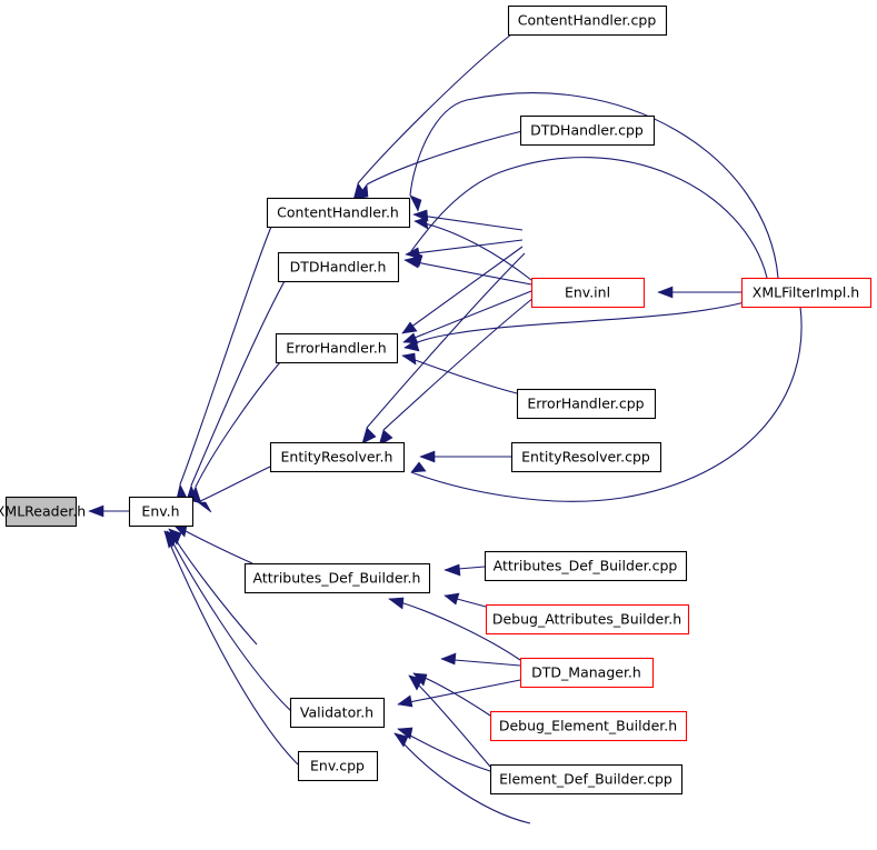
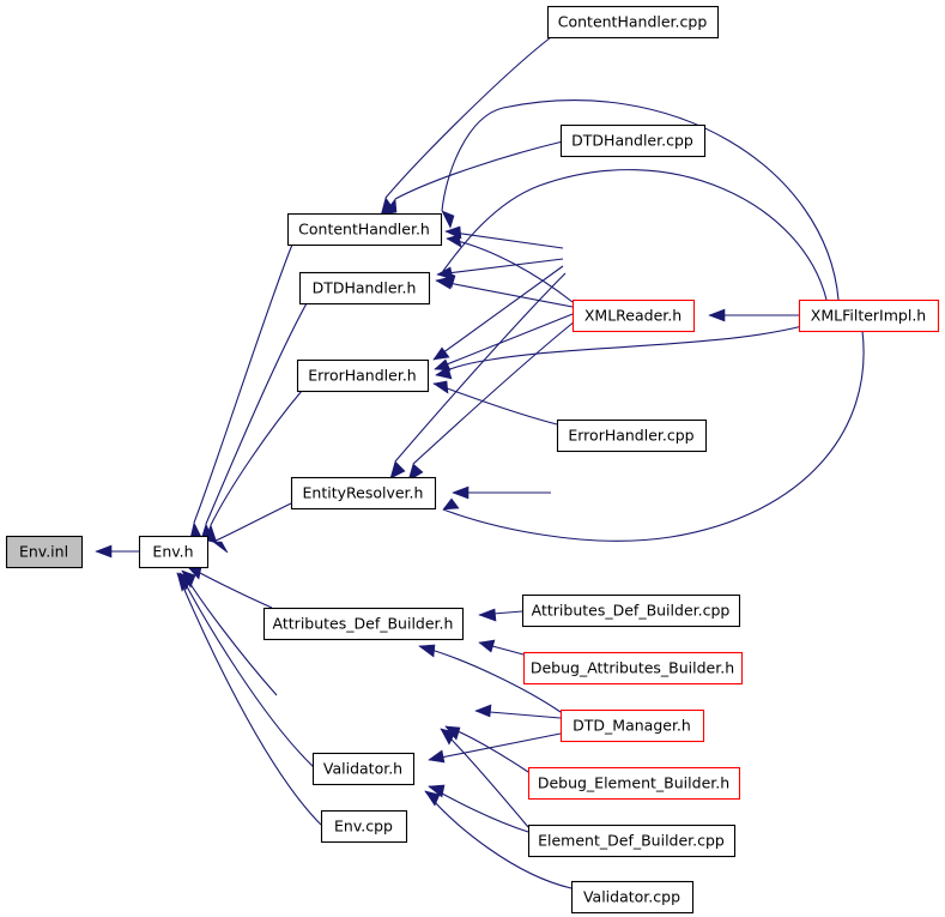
- XMLReader.h
+ Env.inl
  Env.h
  ContentHandler.h
  DTDHandler.h
  ErrorHandler.h
  EntityResolver.h
  Attributes_Def_Builder.h
  Validator.h
  Env.cpp
  ContentHandler.cpp
  DTDHandler.cpp
- Env.inl
+ XMLReader.h
  XMLFilterImpl.h
  ErrorHandler.cpp
- EntityResolver.cpp
  Attributes_Def_Builder.cpp
  Debug_Attributes_Builder.h
  DTD_Manager.h
  Debug_Element_Builder.h
  Element_Def_Builder.cpp
+ Validator.cpp
